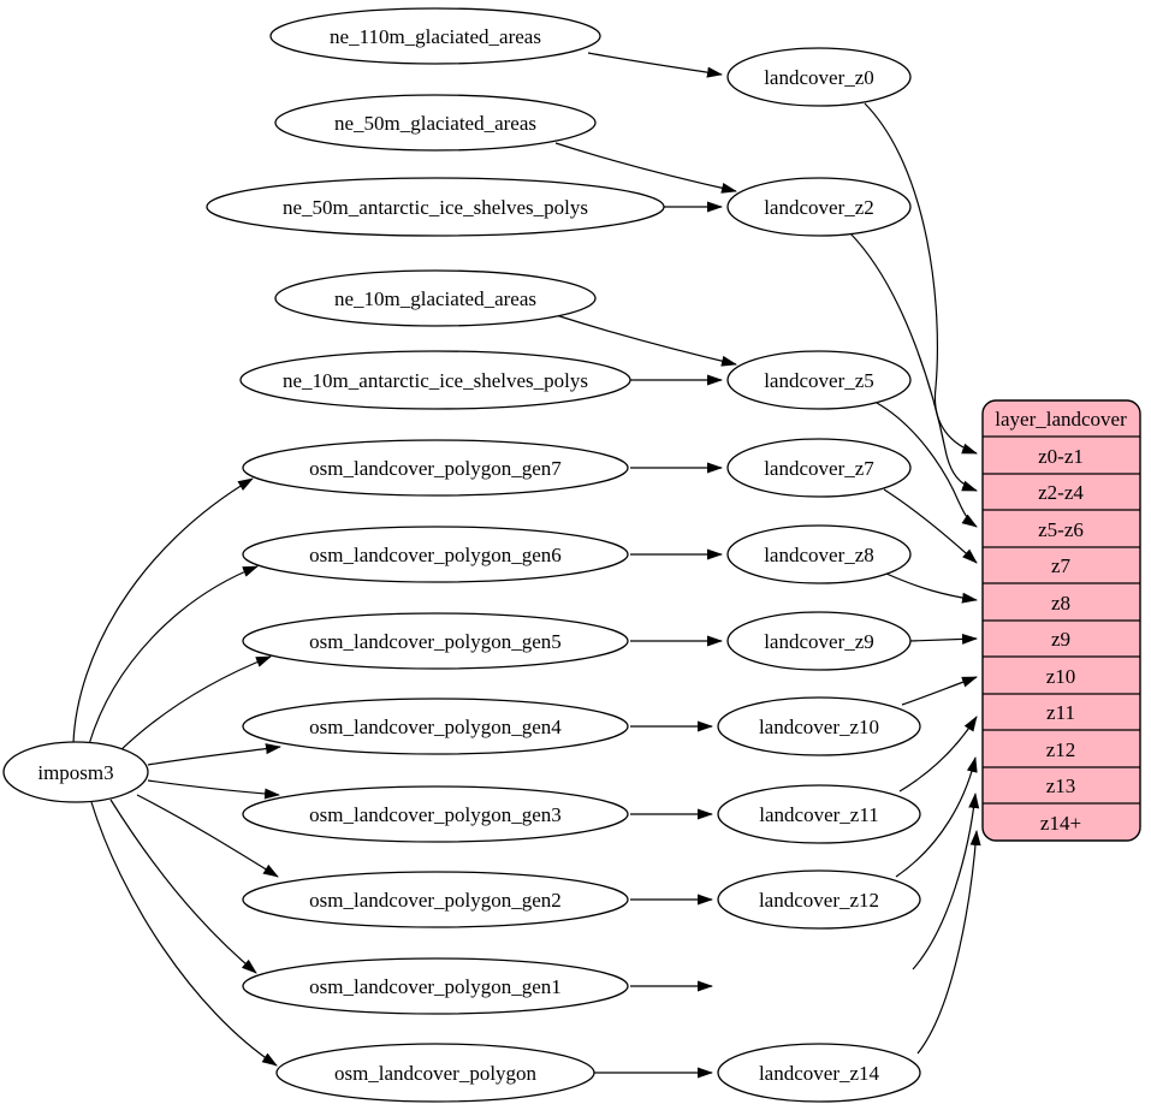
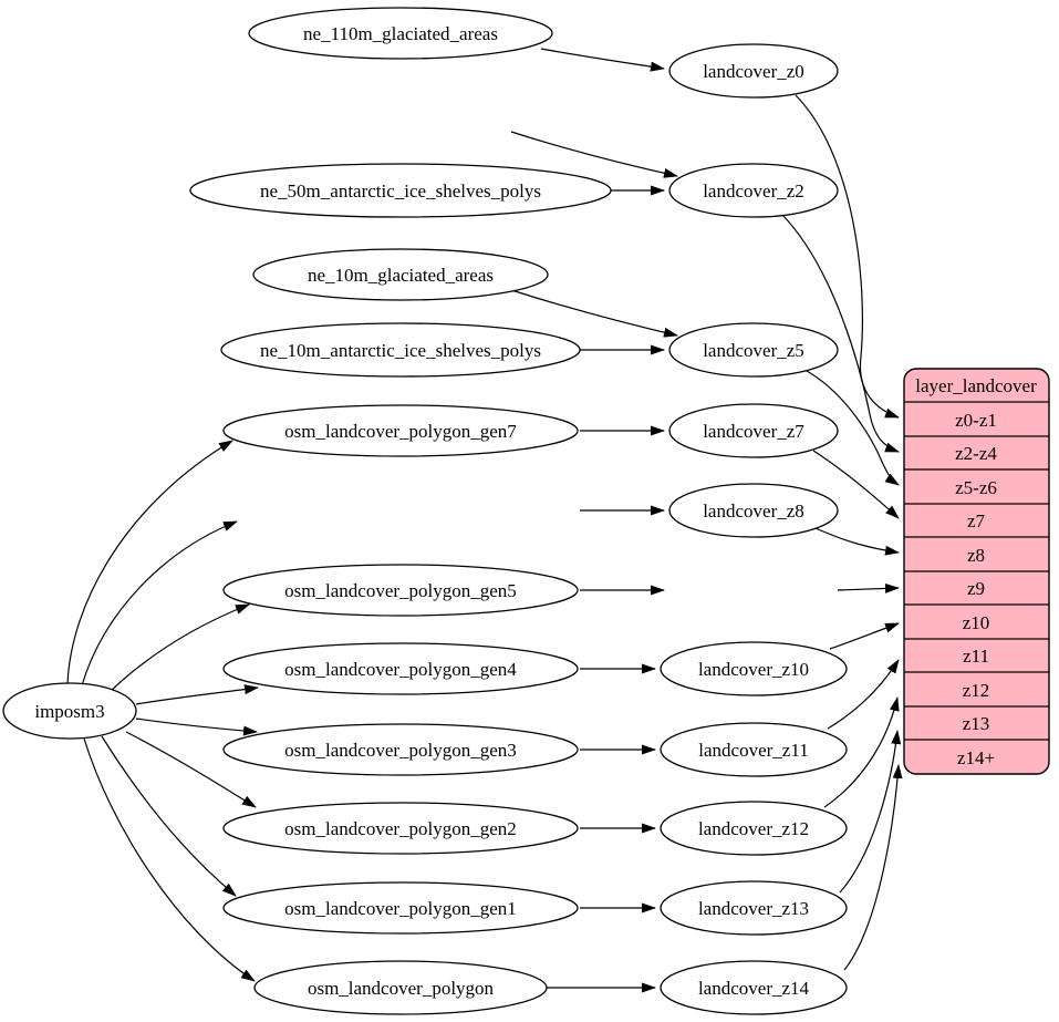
  imposm3
  ne_110m_glaciated_areas
- ne_50m_glaciated_areas
  ne_50m_antarctic_ice_shelves_polys
  ne_10m_glaciated_areas
  ne_10m_antarctic_ice_shelves_polys
  osm_landcover_polygon_gen7
- osm_landcover_polygon_gen6
  osm_landcover_polygon_gen5
  osm_landcover_polygon_gen4
  osm_landcover_polygon_gen3
  osm_landcover_polygon_gen2
  osm_landcover_polygon_gen1
  osm_landcover_polygon
  landcover_z0
  landcover_z2
  landcover_z5
  landcover_z7
  landcover_z8
- landcover_z9
  landcover_z10
  landcover_z11
  landcover_z12
+ landcover_z13
  landcover_z14
  layer_landcover
  z0-z1
  z2-z4
  z5-z6
  z7
  z8
  z9
  z10
  z11
  z12
  z13
  z14+
